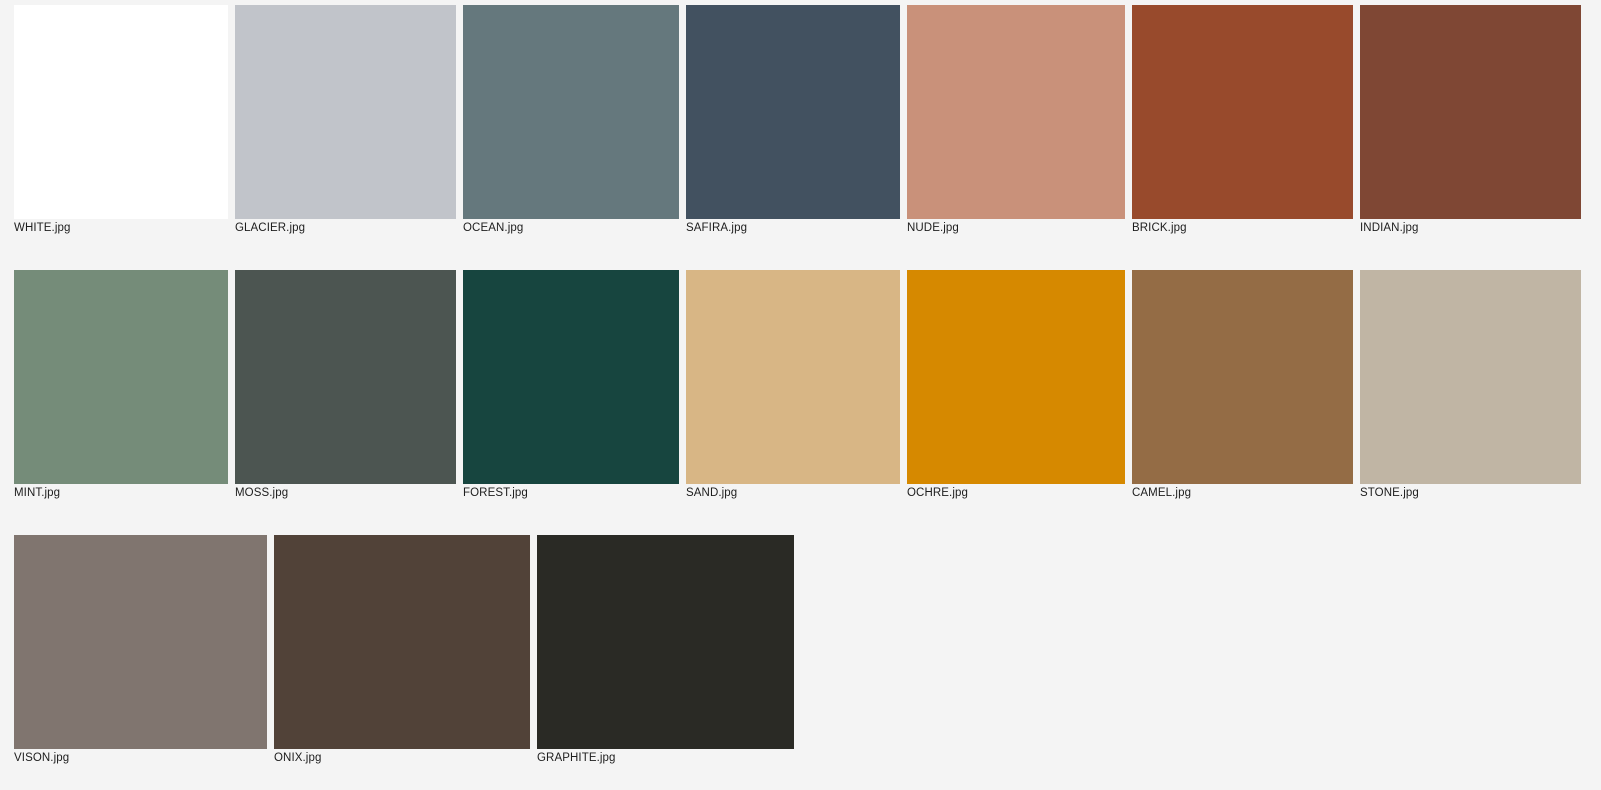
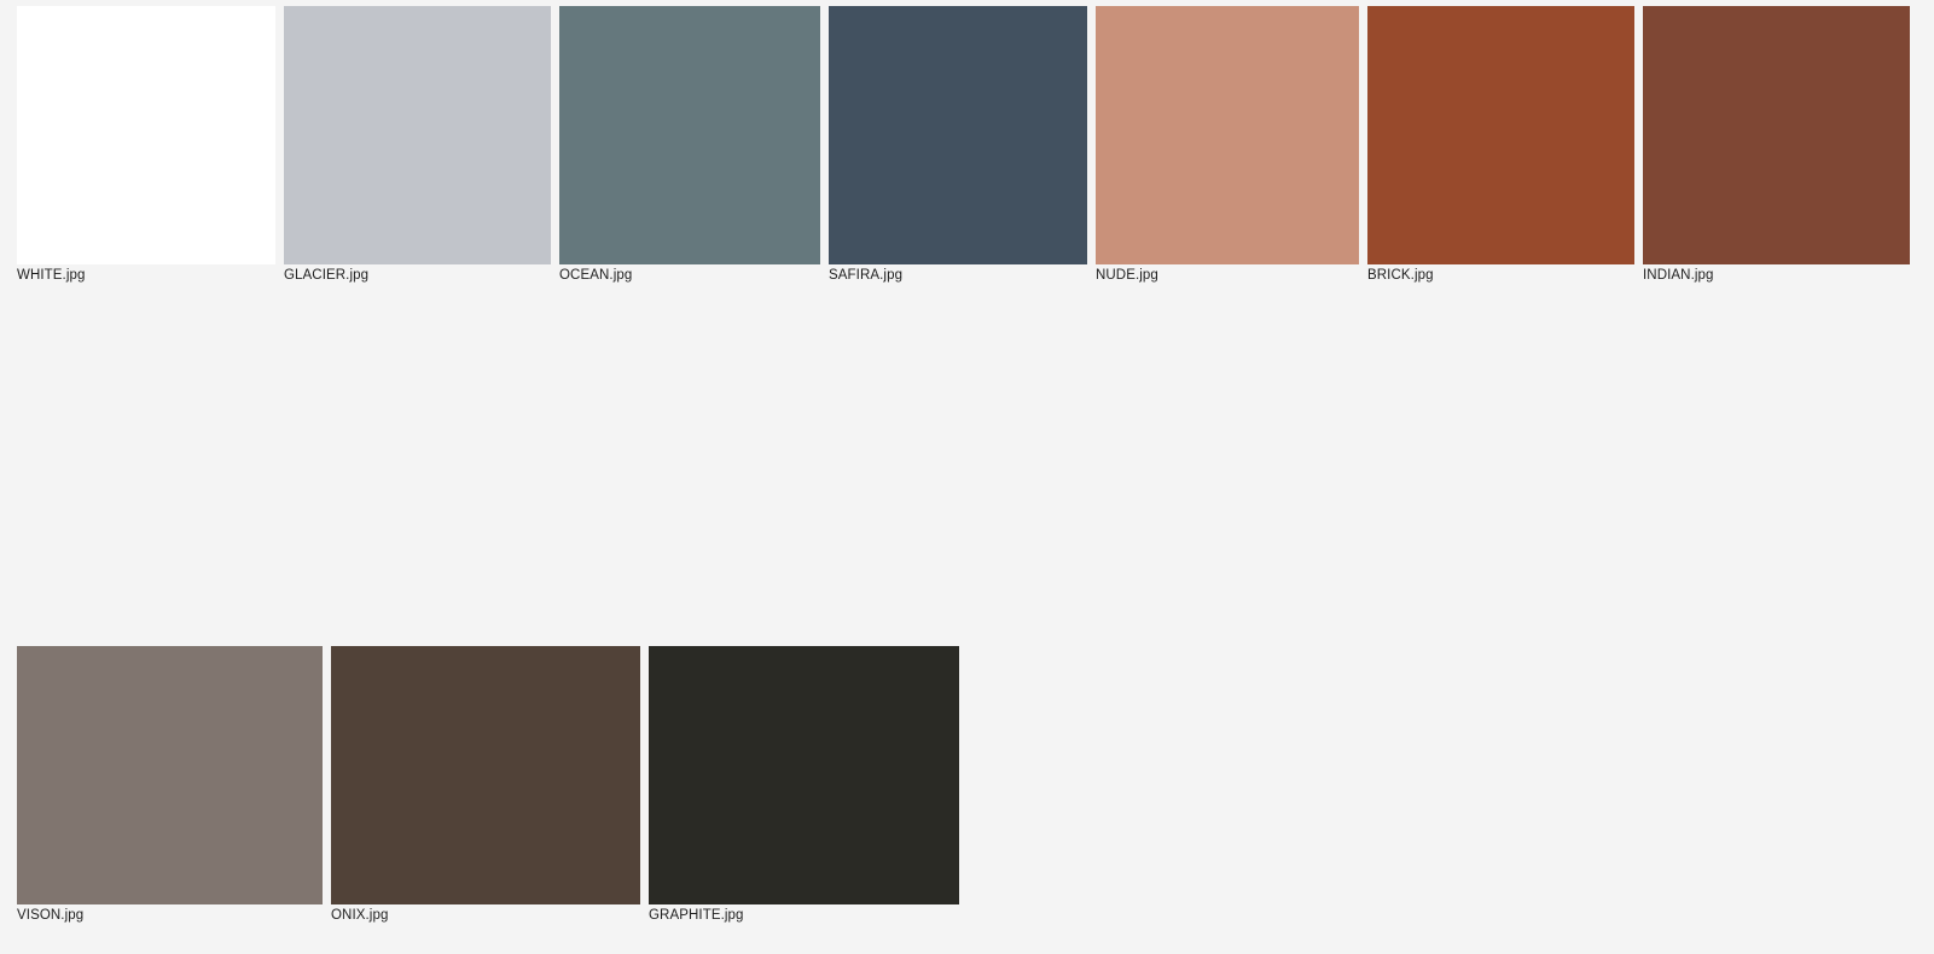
  WHITE.jpg
  GLACIER.jpg
  OCEAN.jpg
  SAFIRA.jpg
  NUDE.jpg
  BRICK.jpg
  INDIAN.jpg
- MINT.jpg
- MOSS.jpg
- FOREST.jpg
- SAND.jpg
- OCHRE.jpg
- CAMEL.jpg
- STONE.jpg
  VISON.jpg
  ONIX.jpg
  GRAPHITE.jpg
